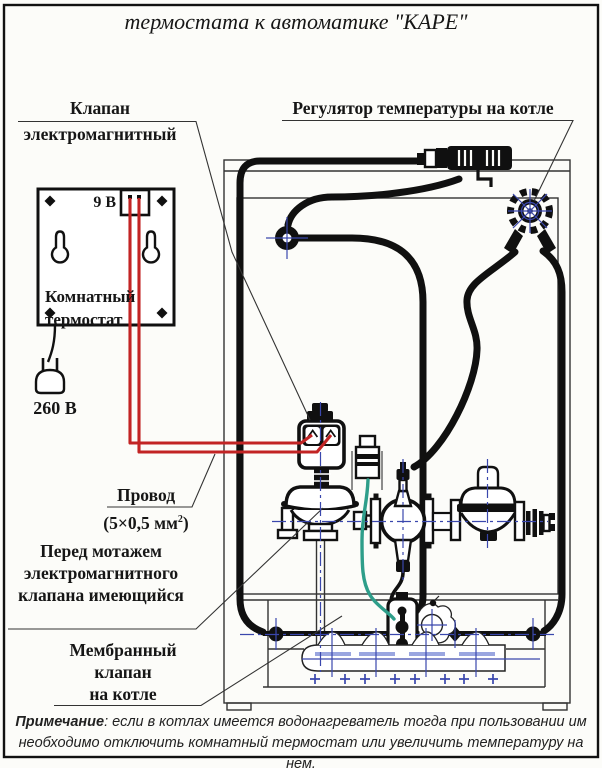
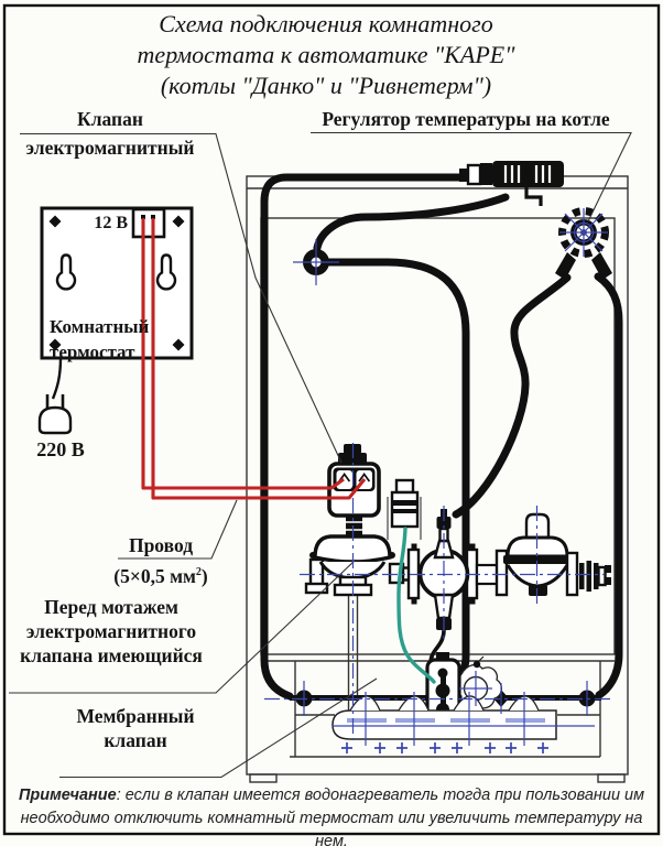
+ Схема подключения комнатного
  термостата к автоматике "КАРЕ"
+ (котлы "Данко" и "Ривнетерм")
  Клапан
  электромагнитный
  Регулятор температуры на котле
  Провод
  (5×0,5 мм2)
  Перед мотажем
  электромагнитного
  клапана имеющийся
  Мембранный
  клапан
- на котле
- 9 В
+ 12 В
  Комнатный
  термостат
- 260 В
+ 220 В
- Примечание: если в котлах имеется водонагреватель тогда при пользовании им
+ Примечание: если в клапан имеется водонагреватель тогда при пользовании им
  необходимо отключить комнатный термостат или увеличить температуру на нем.
